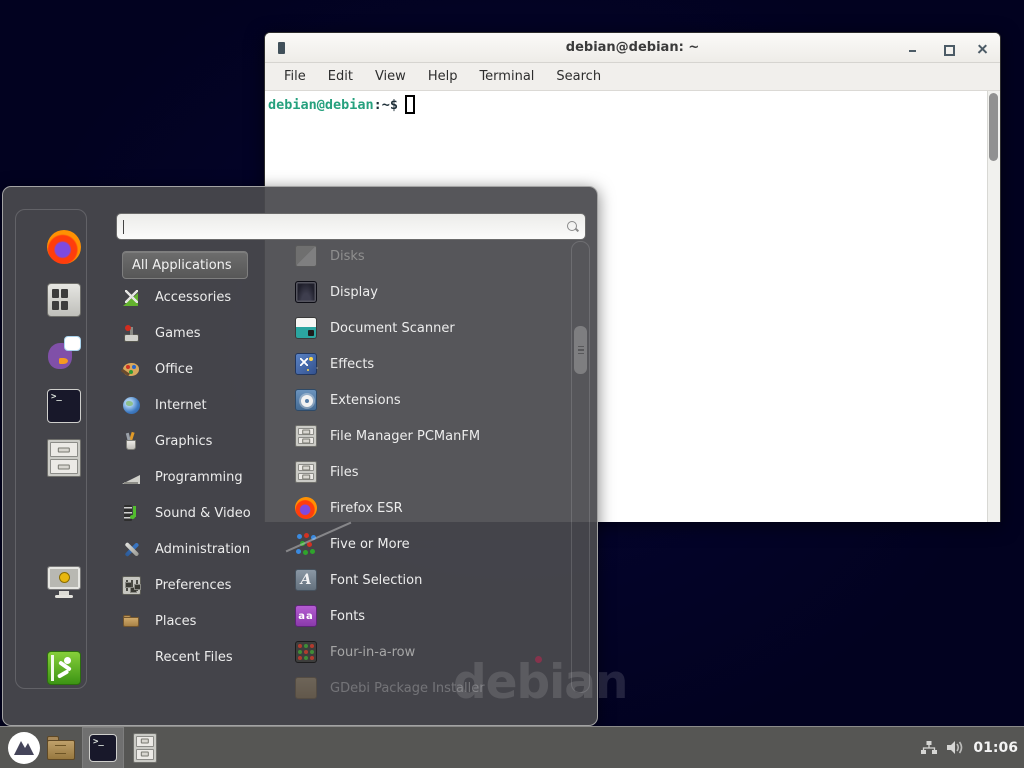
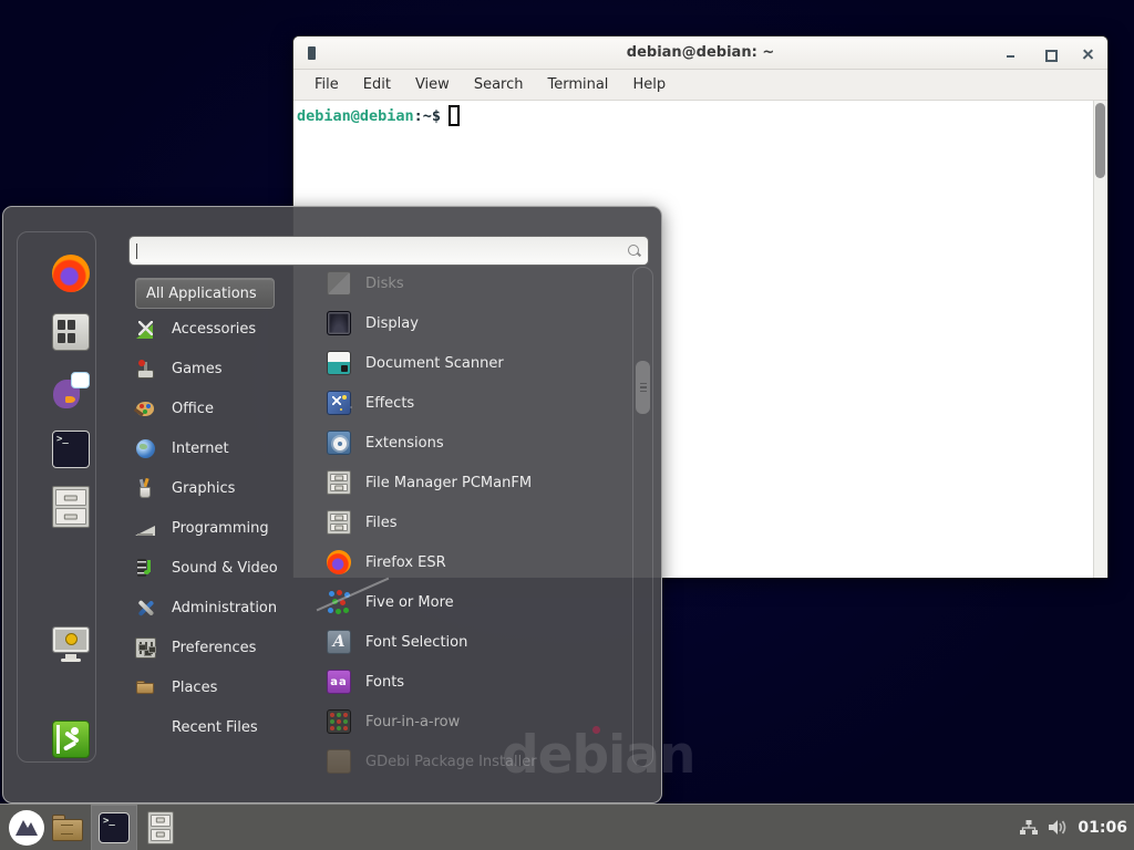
  debian@debian: ~
  File
  Edit
  View
- Help
+ Search
  Terminal
- Search
+ Help
  debian@debian
  :~$
  >_
  All Applications
  Accessories
  Games
  Office
  Internet
  Graphics
  Programming
  Sound & Video
  Administration
  Preferences
  Places
  Recent Files
  Disks
  Display
  Document Scanner
  Effects
  Extensions
  File Manager PCManFM
  Files
  Firefox ESR
  Five or More
  A
  Font Selection
  aa
  Fonts
  Four-in-a-row
  GDebi Package Installer
  debian
  >_
  01:06
